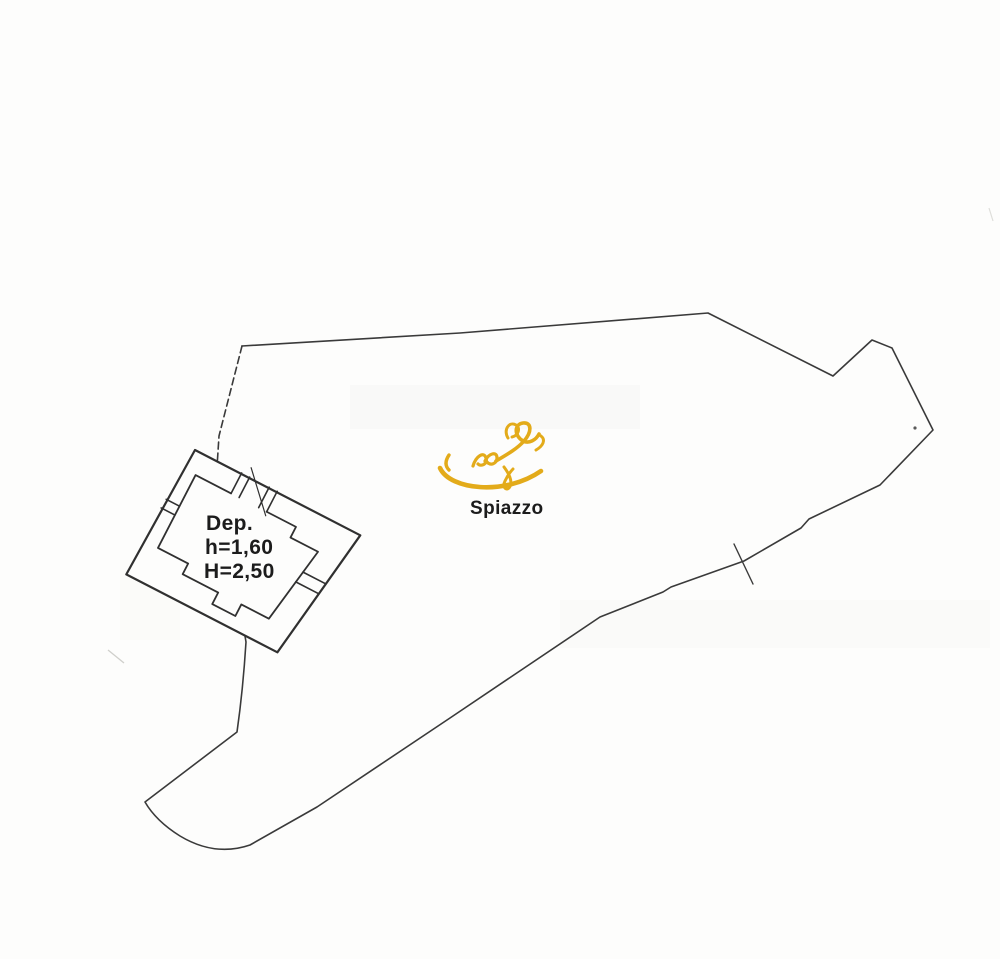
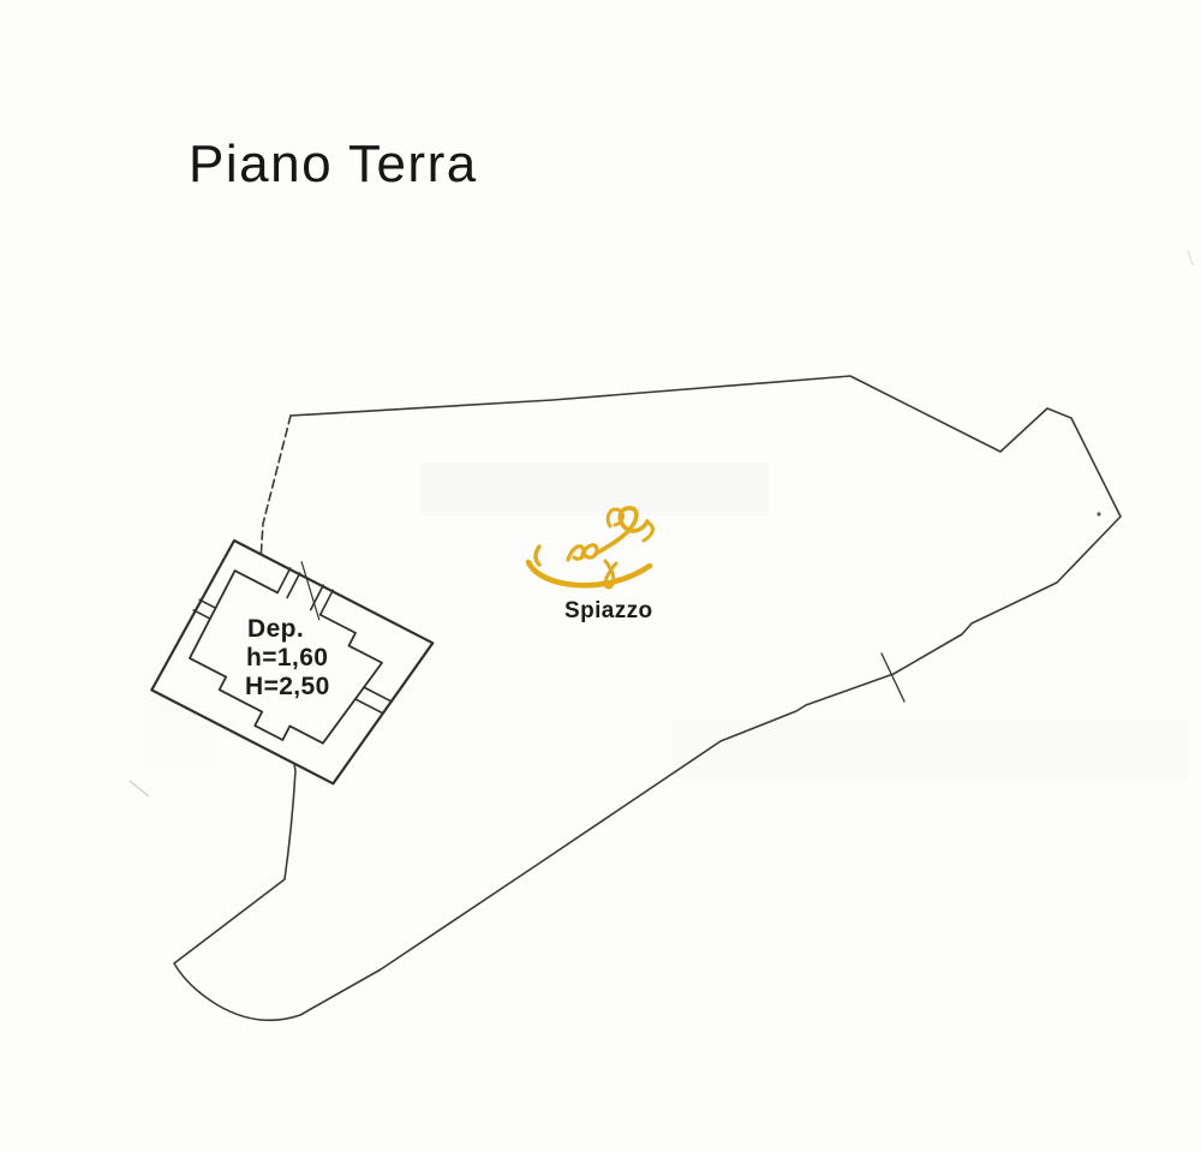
+ Piano Terra
  Dep.
  h=1,60
  H=2,50
  Spiazzo
